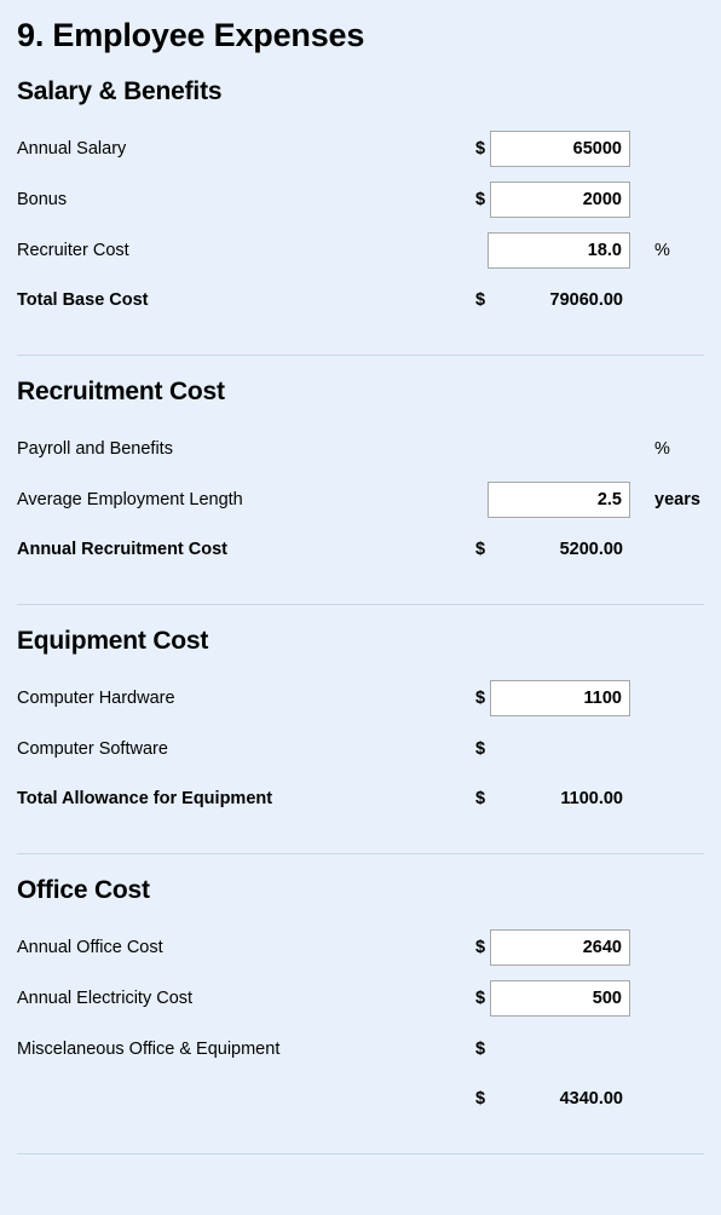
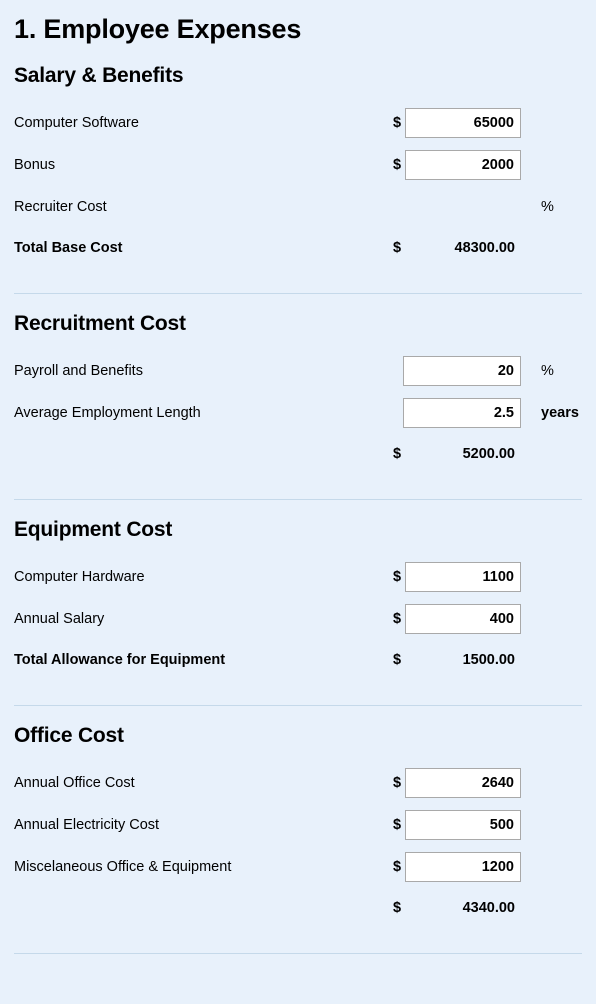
- 9. Employee Expenses
+ 1. Employee Expenses
  Salary & Benefits
- Annual Salary
+ Computer Software
  $
  65000
  Bonus
  $
  2000
  Recruiter Cost
- 18.0
  %
  Total Base Cost
  $
- 79060.00
+ 48300.00
  Recruitment Cost
  Payroll and Benefits
+ 20
  %
  Average Employment Length
  2.5
  years
- Annual Recruitment Cost
  $
  5200.00
  Equipment Cost
  Computer Hardware
  $
  1100
- Computer Software
+ Annual Salary
  $
+ 400
  Total Allowance for Equipment
  $
- 1100.00
+ 1500.00
  Office Cost
  Annual Office Cost
  $
  2640
  Annual Electricity Cost
  $
  500
  Miscelaneous Office & Equipment
  $
+ 1200
  $
  4340.00
